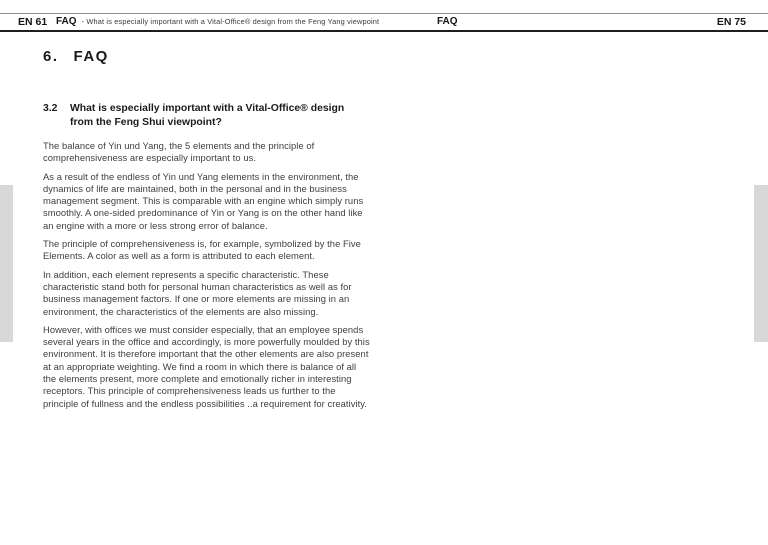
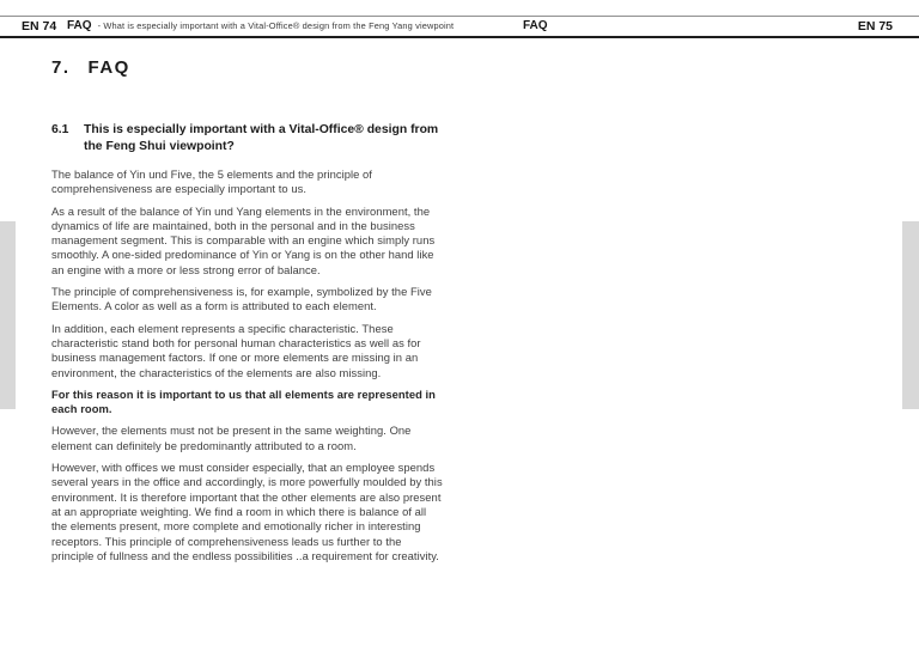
- EN 61
+ EN 74
  FAQ - What is especially important with a Vital-Office® design from the Feng Yang viewpoint
  FAQ
  EN 75
- 6.
+ 7.
  FAQ
- 3.2
+ 6.1
- What is especially important with a Vital-Office® design from the Feng Shui viewpoint?
+ This is especially important with a Vital-Office® design from the Feng Shui viewpoint?
- The balance of Yin und Yang, the 5 elements and the principle of comprehensiveness are especially important to us.
+ The balance of Yin und Five, the 5 elements and the principle of comprehensiveness are especially important to us.
- As a result of the endless of Yin und Yang elements in the environment, the dynamics of life are maintained, both in the personal and in the business management segment. This is comparable with an engine which simply runs smoothly. A one-sided predominance of Yin or Yang is on the other hand like an engine with a more or less strong error of balance.
+ As a result of the balance of Yin und Yang elements in the environment, the dynamics of life are maintained, both in the personal and in the business management segment. This is comparable with an engine which simply runs smoothly. A one-sided predominance of Yin or Yang is on the other hand like an engine with a more or less strong error of balance.
  The principle of comprehensiveness is, for example, symbolized by the Five Elements. A color as well as a form is attributed to each element.
  In addition, each element represents a specific characteristic. These characteristic stand both for personal human characteristics as well as for business management factors. If one or more elements are missing in an environment, the characteristics of the elements are also missing.
+ For this reason it is important to us that all elements are represented in each room.
+ However, the elements must not be present in the same weighting. One element can definitely be predominantly attributed to a room.
  However, with offices we must consider especially, that an employee spends several years in the office and accordingly, is more powerfully moulded by this environment. It is therefore important that the other elements are also present at an appropriate weighting. We find a room in which there is balance of all the elements present, more complete and emotionally richer in interesting receptors. This principle of comprehensiveness leads us further to the principle of fullness and the endless possibilities ..a requirement for creativity.
